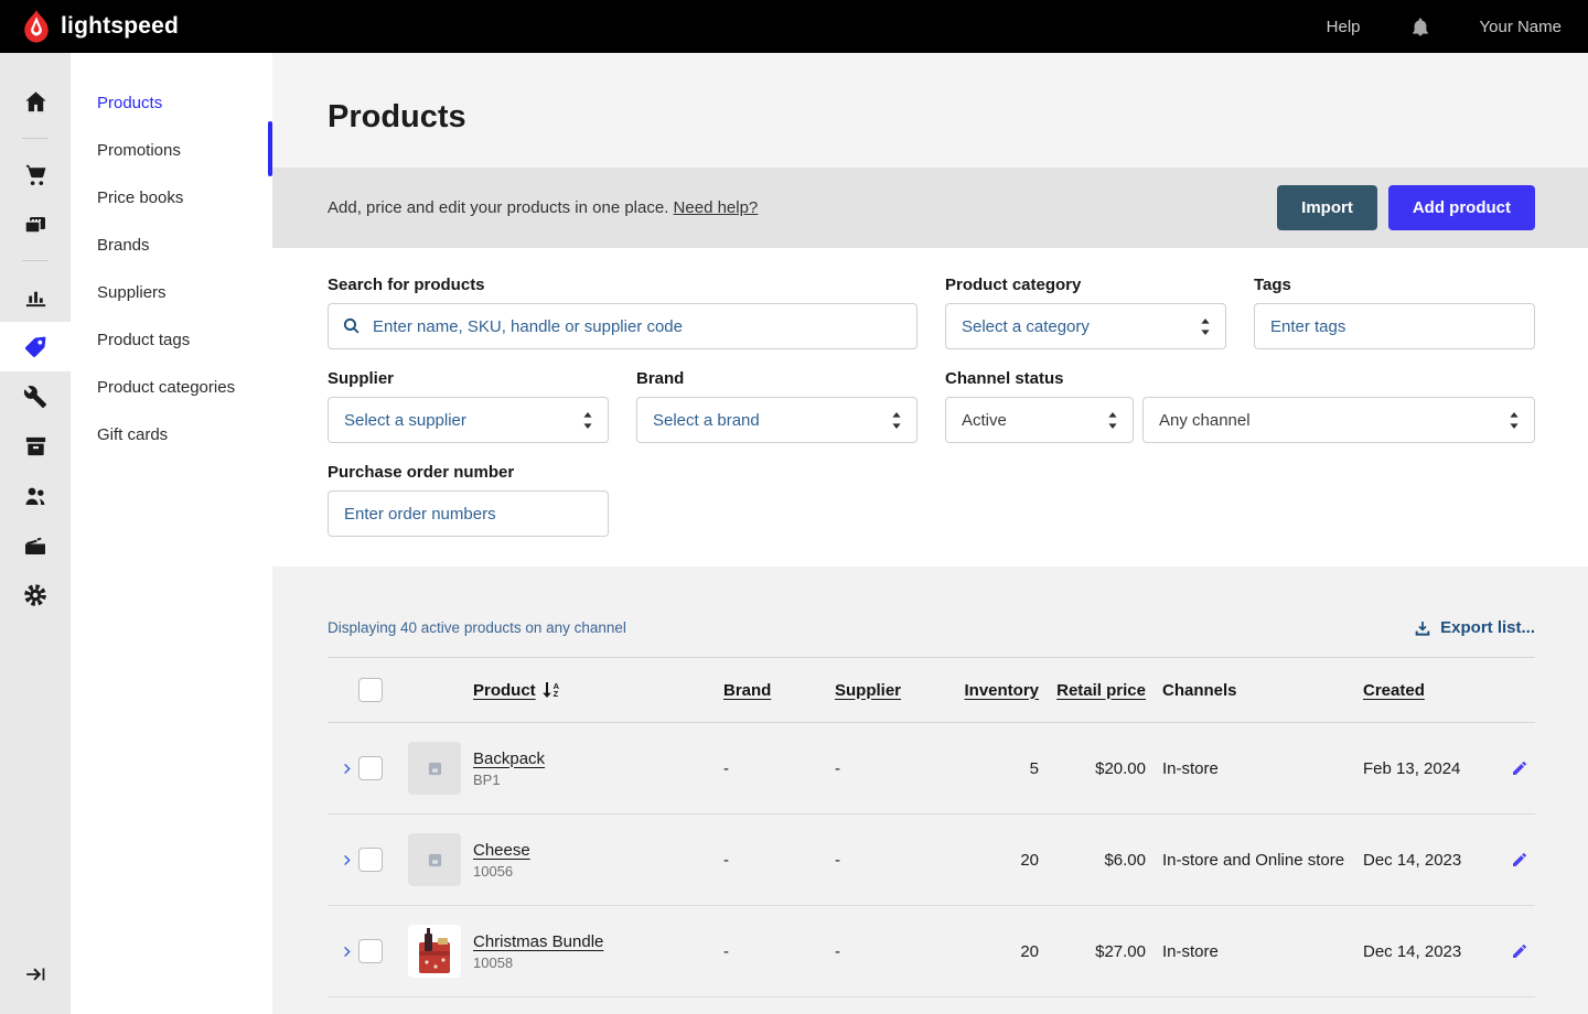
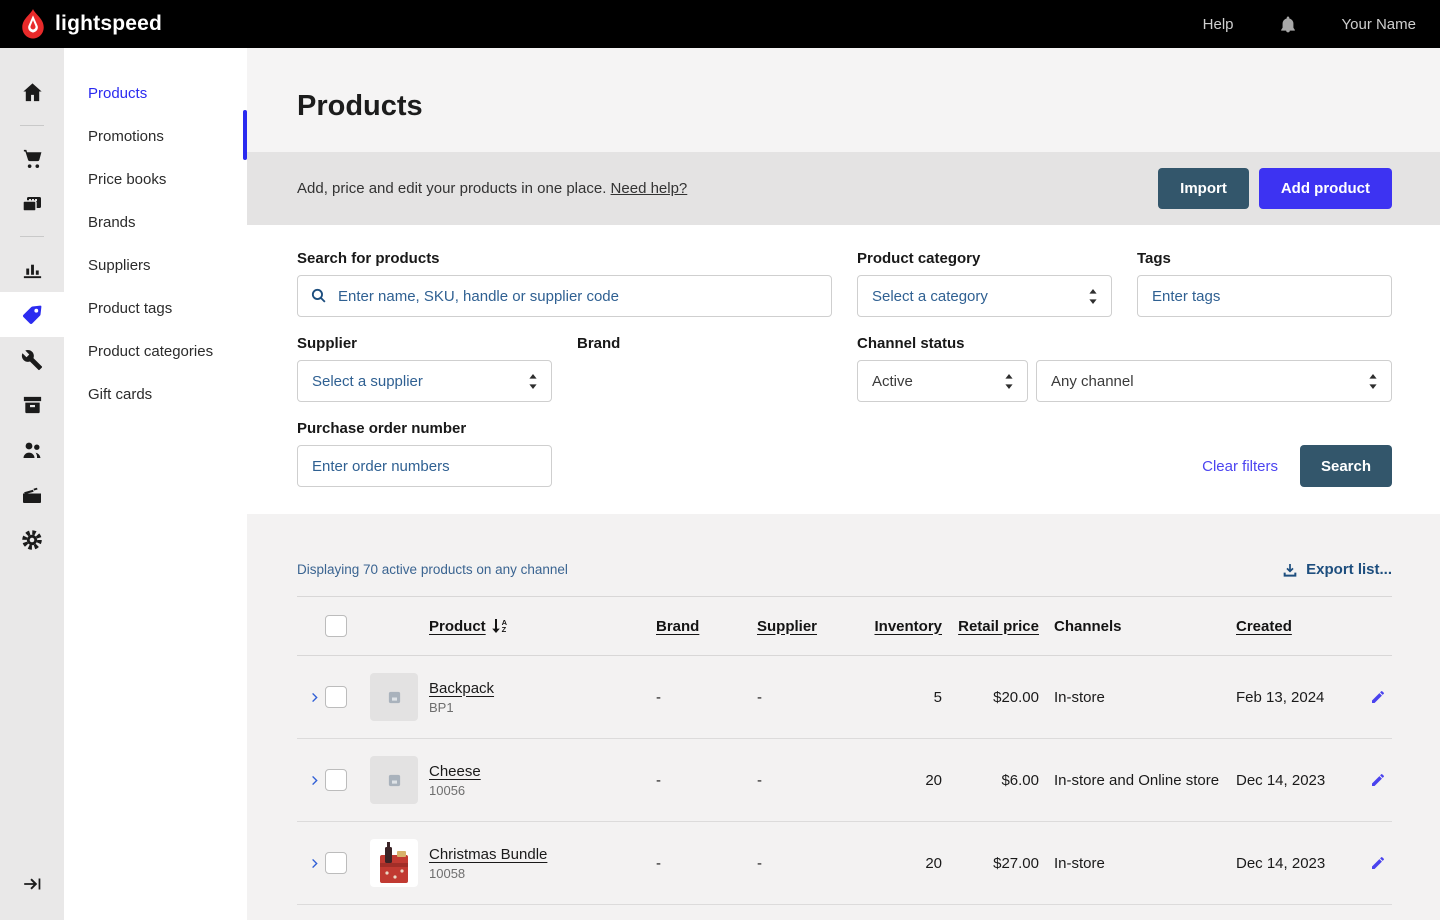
  lightspeed
  Help
  Your Name
  Products
  Promotions
  Price books
  Brands
  Suppliers
  Product tags
  Product categories
  Gift cards
  Products
  Add, price and edit your products in one place. Need help?
  Import
  Add product
  Search for products
  Enter name, SKU, handle or supplier code
  Product category
  Select a category
  Tags
  Enter tags
  Supplier
  Select a supplier
  Brand
- Select a brand
  Channel status
  Active
  Any channel
  Purchase order number
  Enter order numbers
+ Clear filters
+ Search
- Displaying 40 active products on any channel
+ Displaying 70 active products on any channel
  Export list...
  Product
  A
  Z
  Brand
  Supplier
  Inventory
  Retail price
  Channels
  Created
  Backpack
  BP1
  -
  -
  5
  $20.00
  In-store
  Feb 13, 2024
  Cheese
  10056
  -
  -
  20
  $6.00
  In-store and Online store
  Dec 14, 2023
  Christmas Bundle
  10058
  -
  -
  20
  $27.00
  In-store
  Dec 14, 2023
